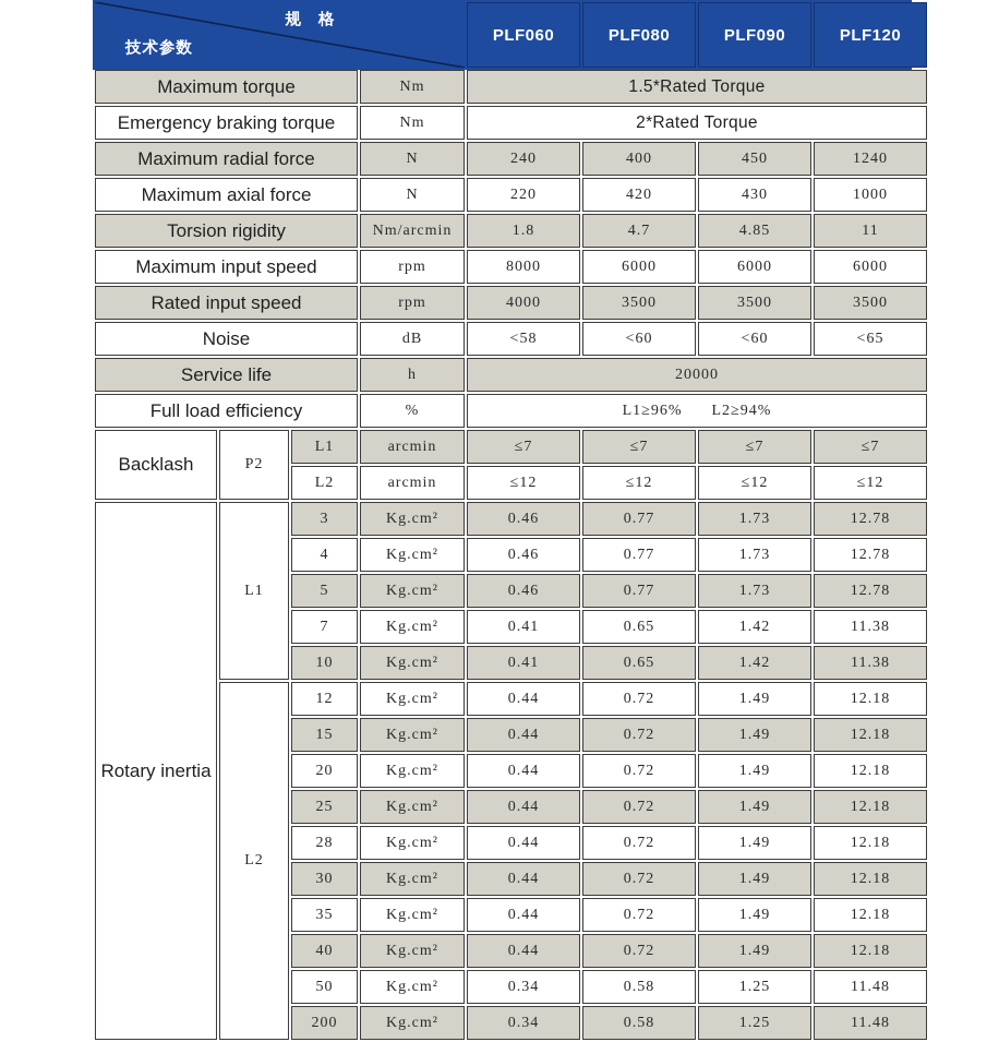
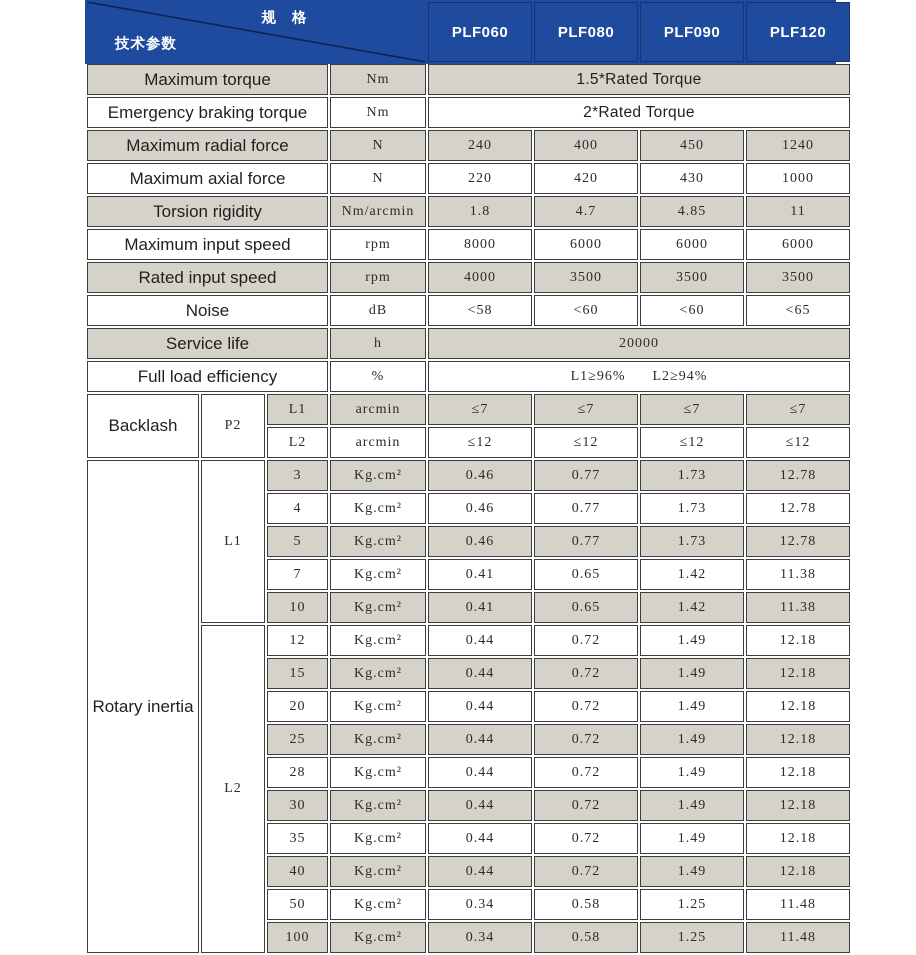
  规 格 技术参数	PLF060	PLF080	PLF090	PLF120
  Maximum torque	Nm	1.5*Rated Torque
  Emergency braking torque	Nm	2*Rated Torque
  Maximum radial force	N	240	400	450	1240
  Maximum axial force	N	220	420	430	1000
  Torsion rigidity	Nm/arcmin	1.8	4.7	4.85	11
  Maximum input speed	rpm	8000	6000	6000	6000
  Rated input speed	rpm	4000	3500	3500	3500
  Noise	dB	<58	<60	<60	<65
  Service life	h	20000
  Full load efficiency	%	L1≥96% L2≥94%
  Backlash	P2	L1	arcmin	≤7	≤7	≤7	≤7
  L2	arcmin	≤12	≤12	≤12	≤12
  Rotary inertia	L1	3	Kg.cm²	0.46	0.77	1.73	12.78
  4	Kg.cm²	0.46	0.77	1.73	12.78
  5	Kg.cm²	0.46	0.77	1.73	12.78
  7	Kg.cm²	0.41	0.65	1.42	11.38
  10	Kg.cm²	0.41	0.65	1.42	11.38
  L2	12	Kg.cm²	0.44	0.72	1.49	12.18
  15	Kg.cm²	0.44	0.72	1.49	12.18
  20	Kg.cm²	0.44	0.72	1.49	12.18
  25	Kg.cm²	0.44	0.72	1.49	12.18
  28	Kg.cm²	0.44	0.72	1.49	12.18
  30	Kg.cm²	0.44	0.72	1.49	12.18
  35	Kg.cm²	0.44	0.72	1.49	12.18
  40	Kg.cm²	0.44	0.72	1.49	12.18
  50	Kg.cm²	0.34	0.58	1.25	11.48
- 200	Kg.cm²	0.34	0.58	1.25	11.48
+ 100	Kg.cm²	0.34	0.58	1.25	11.48
